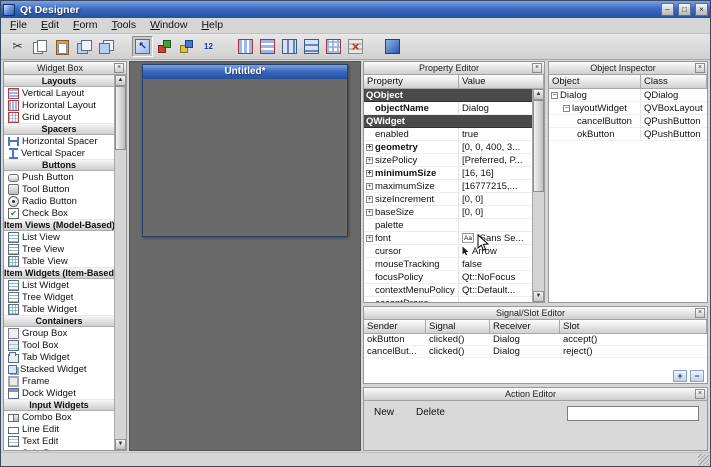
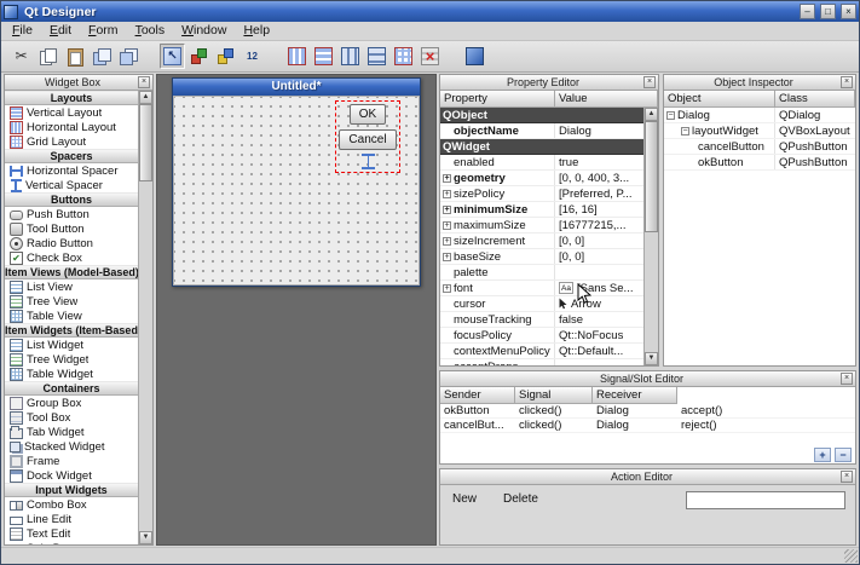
  Qt Designer
  –
  □
  ×
  File
  Edit
  Form
  Tools
  Window
  Help
  Widget Box
  Layouts
  Vertical Layout
  Horizontal Layout
  Grid Layout
  Spacers
  Horizontal Spacer
  Vertical Spacer
  Buttons
  Push Button
  Tool Button
  Radio Button
  Check Box
  Item Views (Model-Based
  List View
  Tree View
  Table View
  Item Widgets (Item-Based
  List Widget
  Tree Widget
  Table Widget
  Containers
  Group Box
  Tool Box
  Tab Widget
  Stacked Widget
  Frame
  Dock Widget
  Input Widgets
  Combo Box
  Line Edit
  Text Edit
  Untitled*
+ OK
+ Cancel
  Property Editor
  Property
  Value
  QObject
  objectName
  Dialog
  QWidget
  enabled
  true
  geometry
  [0, 0, 400, 3...
  sizePolicy
  [Preferred, P...
  minimumSize
  [16, 16]
  maximumSize
  [16777215,...
  sizeIncrement
  [0, 0]
  baseSize
  [0, 0]
  palette
  font
  Sans Se...
  cursor
  Arrow
  mouseTracking
  false
  focusPolicy
  Qt::NoFocus
  contextMenuPolicy
  Qt::Default...
  Object Inspector
  Object
  Class
  Dialog
  QDialog
  layoutWidget
  QVBoxLayout
  cancelButton
  QPushButton
  okButton
  QPushButton
  Signal/Slot Editor
  Sender
  Signal
  Receiver
- Slot
  okButton
  clicked()
  Dialog
  accept()
  cancelBut...
  clicked()
  Dialog
  reject()
  +
  −
  Action Editor
  New
  Delete
